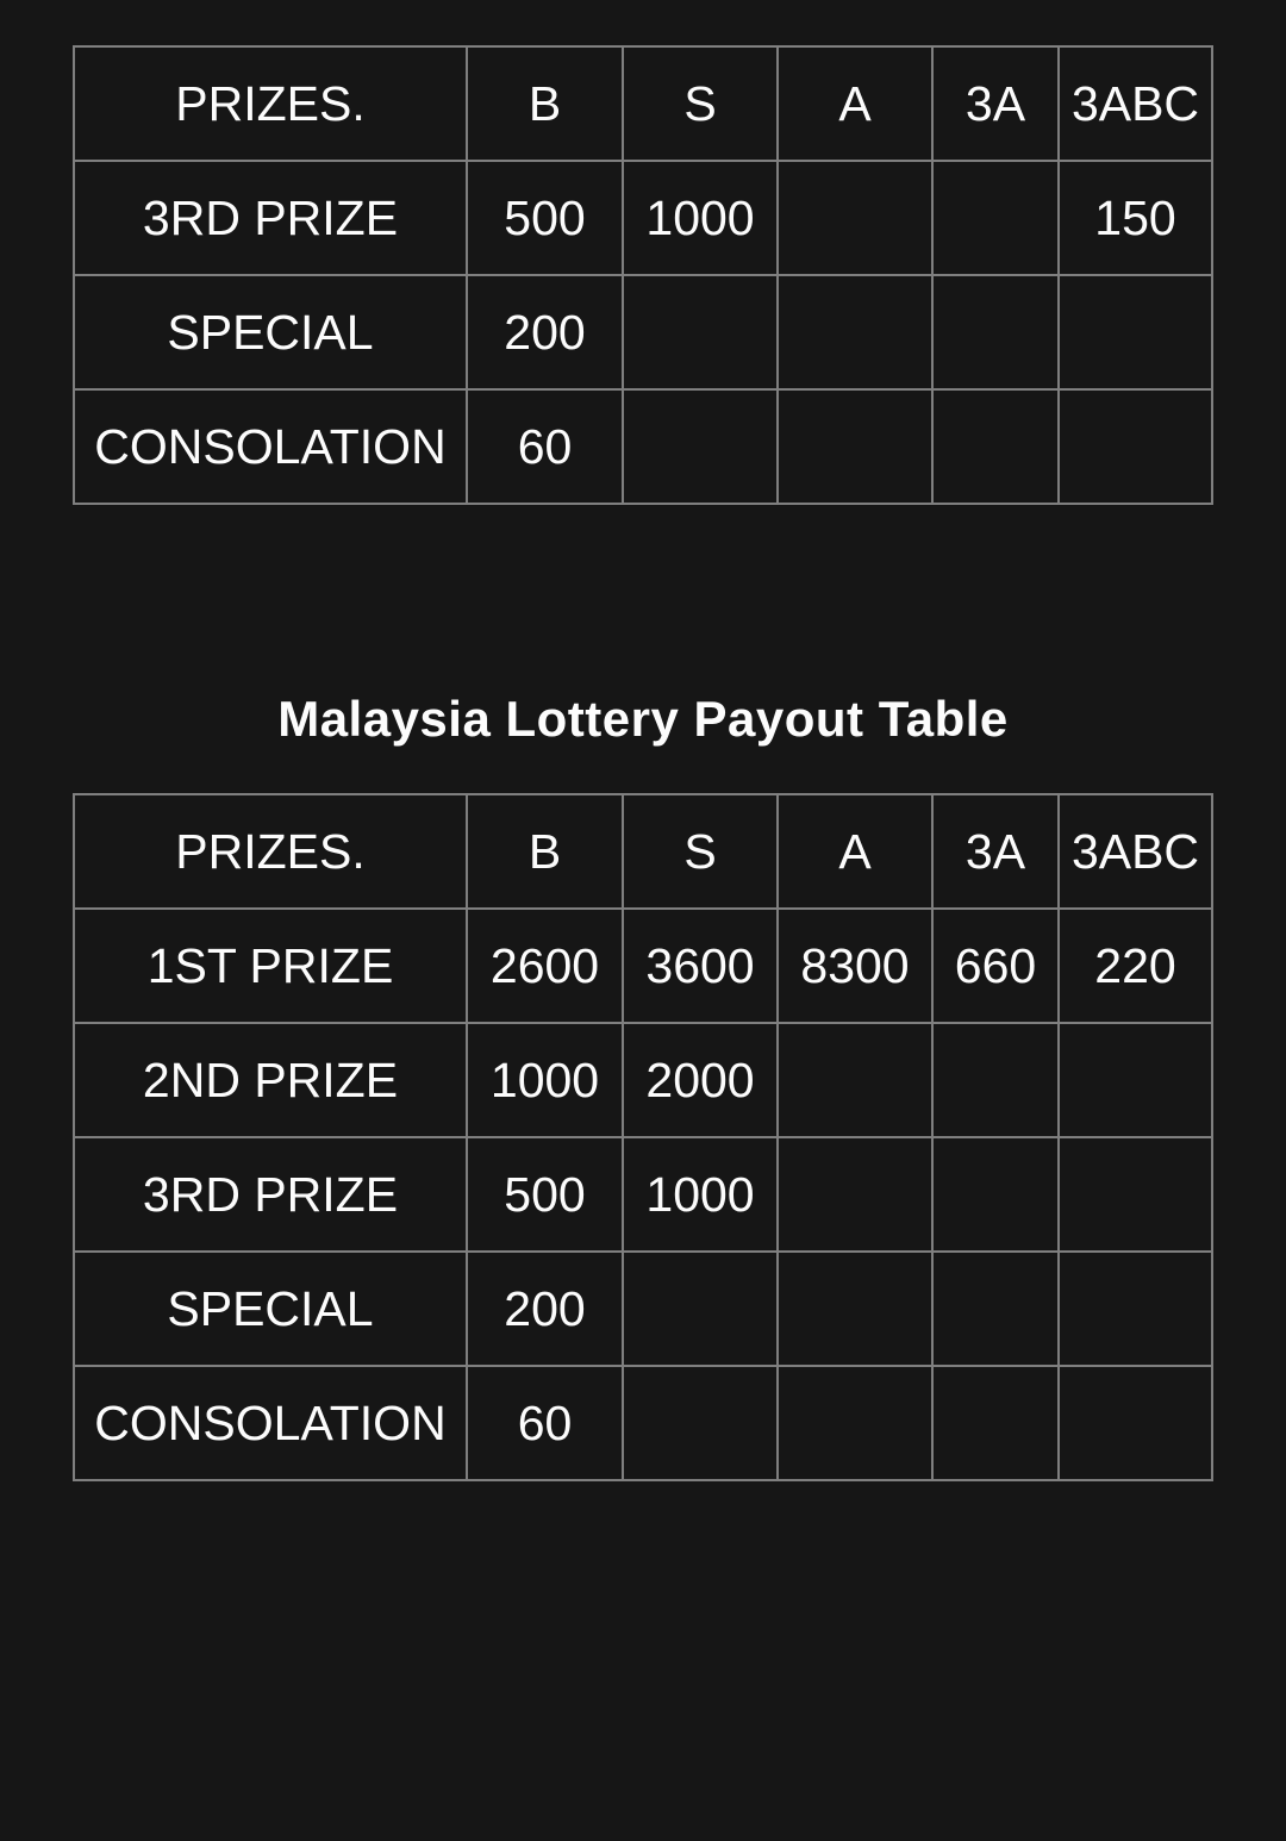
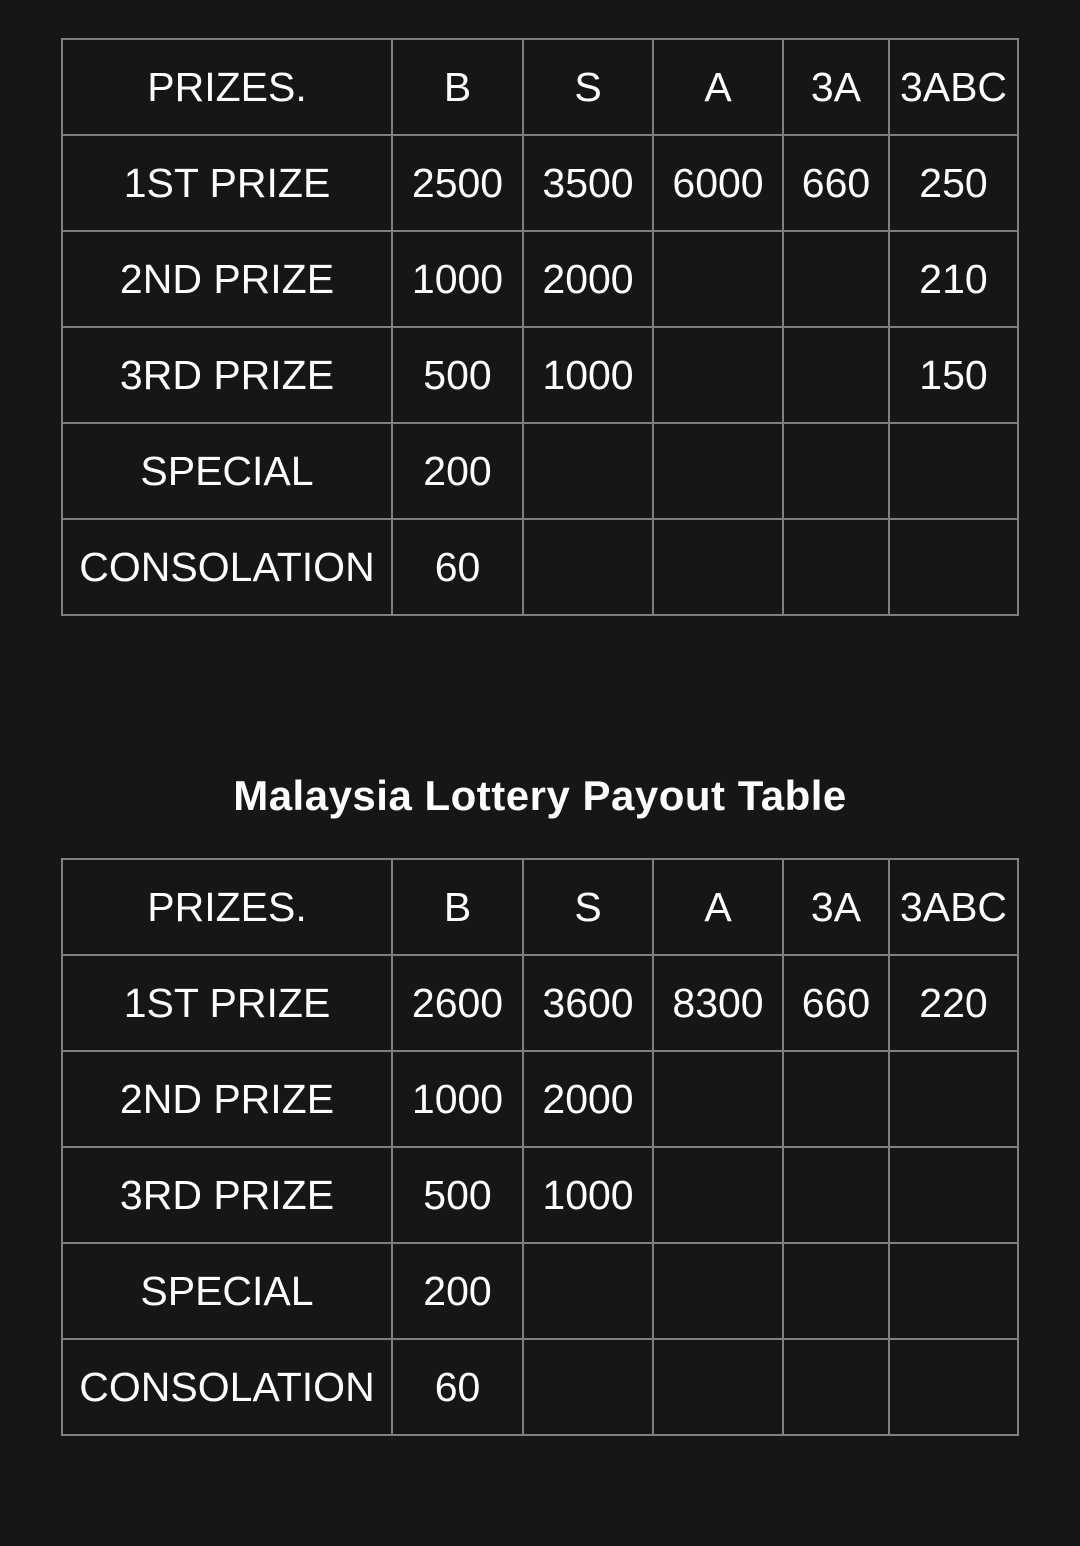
  PRIZES.	B	S	A	3A	3ABC
+ 1ST PRIZE	2500	3500	6000	660	250
+ 2ND PRIZE	1000	2000			210
  3RD PRIZE	500	1000			150
  SPECIAL	200
  CONSOLATION	60
  Malaysia Lottery Payout Table
  PRIZES.	B	S	A	3A	3ABC
  1ST PRIZE	2600	3600	8300	660	220
  2ND PRIZE	1000	2000
  3RD PRIZE	500	1000
  SPECIAL	200
  CONSOLATION	60
